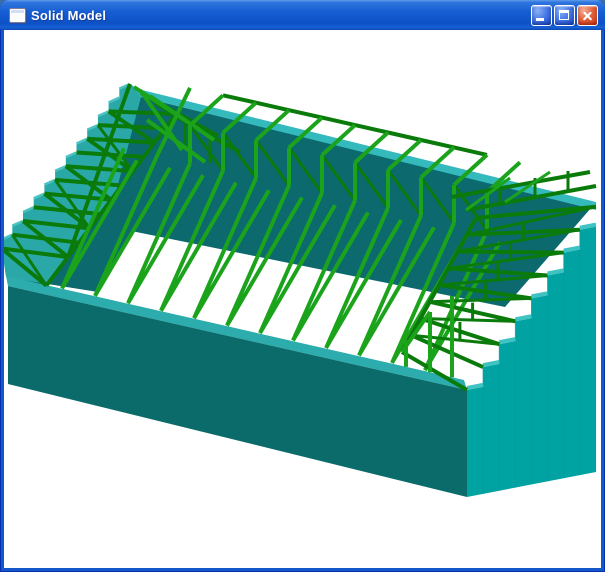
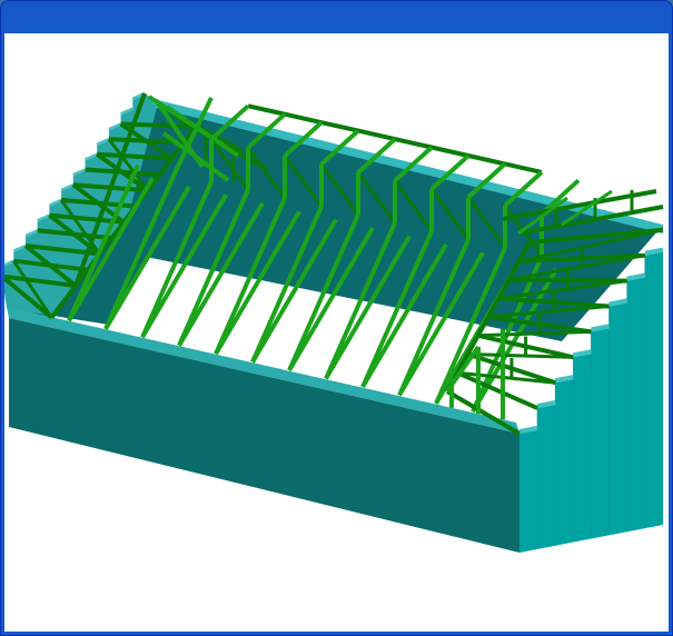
- Solid Model
